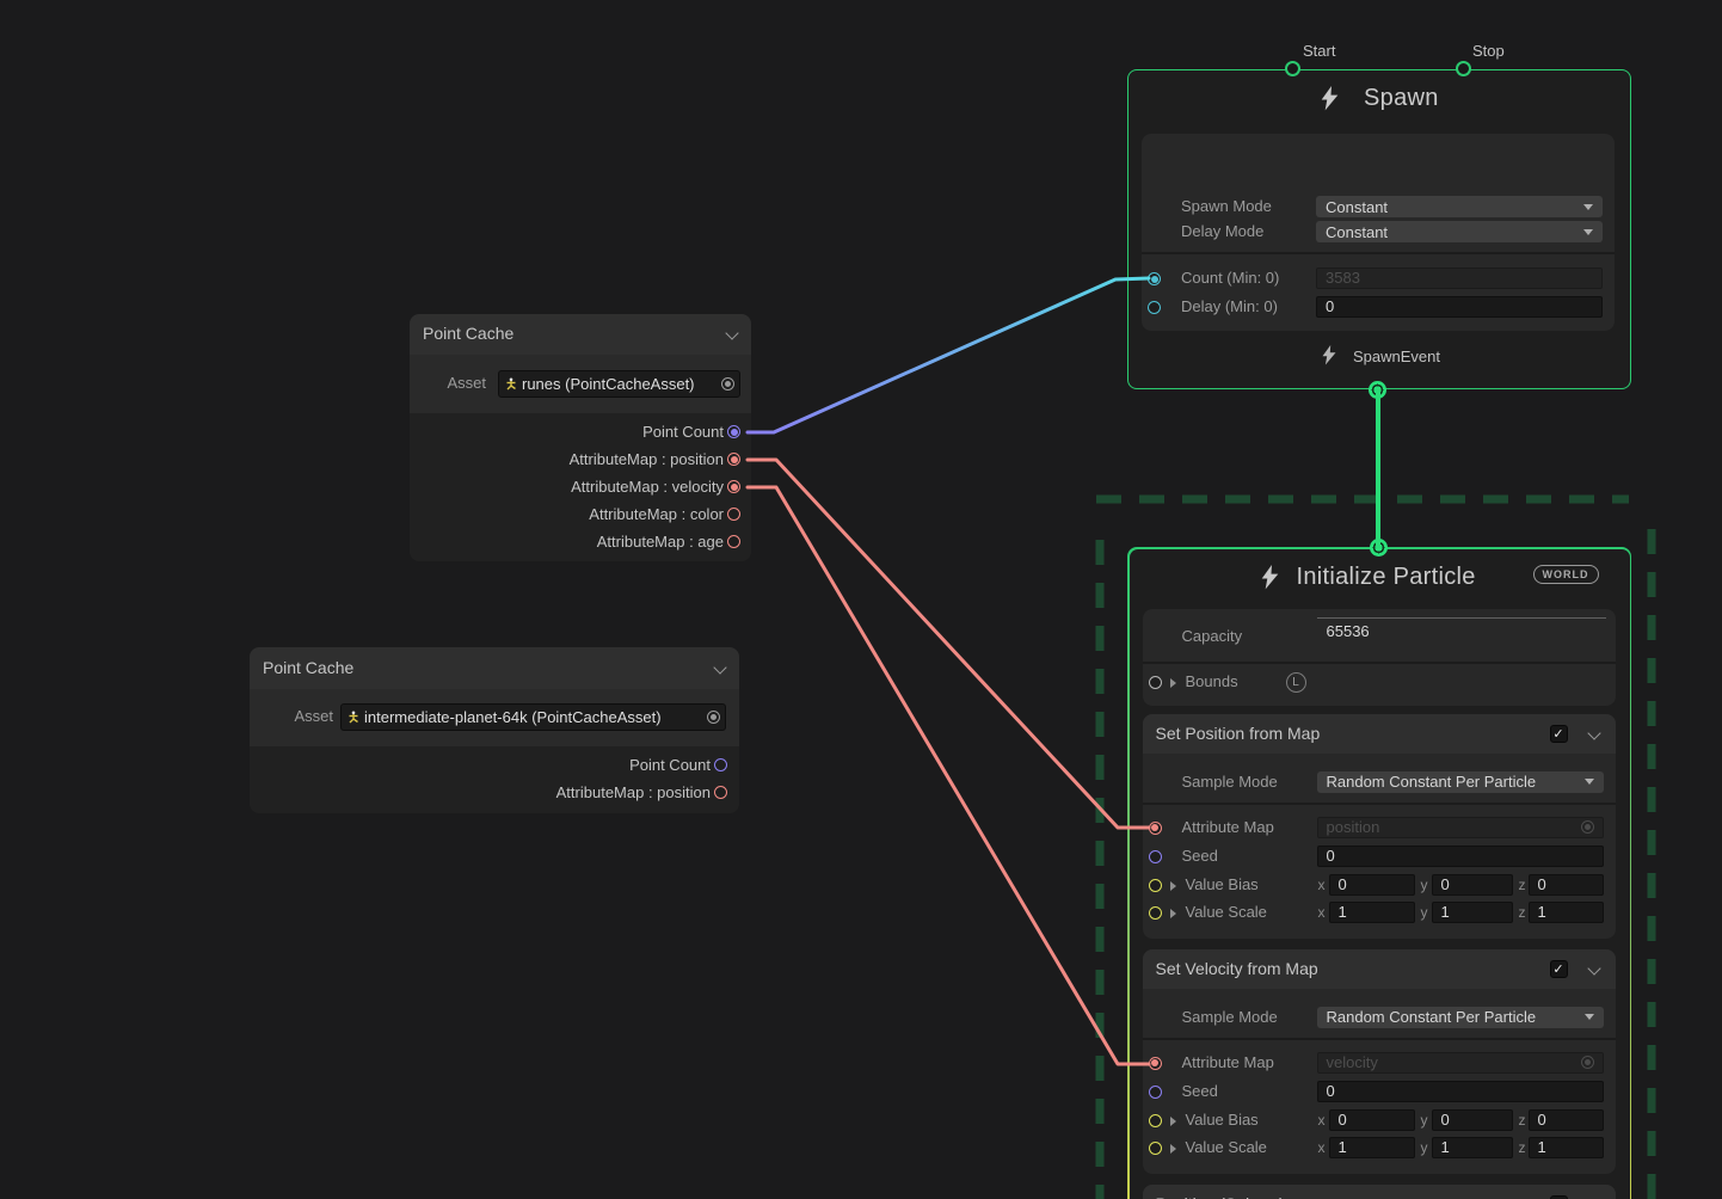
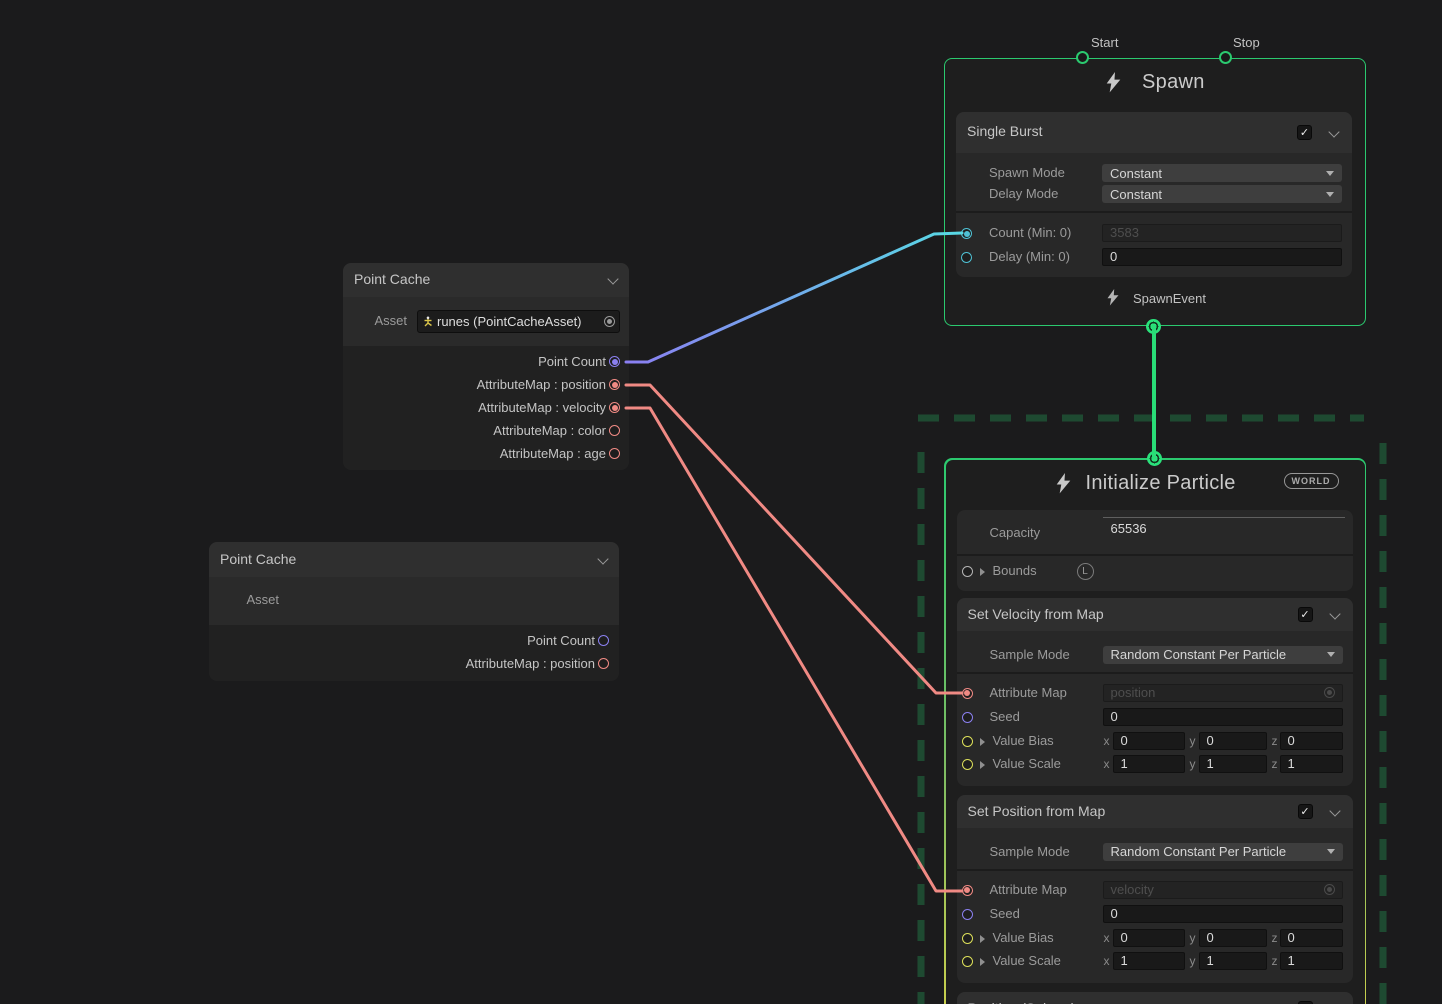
  Point Cache
  Asset
  runes (PointCacheAsset)
  Point Count
  AttributeMap : position
  AttributeMap : velocity
  AttributeMap : color
  AttributeMap : age
  Point Cache
  Asset
- intermediate-planet-64k (PointCacheAsset)
  Point Count
  AttributeMap : position
  Start
  Stop
  Spawn
+ Single Burst
  Spawn Mode
  Constant
  Delay Mode
  Constant
  Count (Min: 0)
  3583
  Delay (Min: 0)
  0
  SpawnEvent
  Initialize Particle
  WORLD
  Capacity
  65536
  Bounds
  L
- Set Position from Map
+ Set Velocity from Map
  Sample Mode
  Random Constant Per Particle
  Attribute Map
  position
  Seed
  0
  Value Bias
  x
  0
  y
  0
  z
  0
  Value Scale
  x
  1
  y
  1
  z
  1
- Set Velocity from Map
+ Set Position from Map
  Sample Mode
  Random Constant Per Particle
  Attribute Map
  velocity
  Seed
  0
  Value Bias
  x
  0
  y
  0
  z
  0
  Value Scale
  x
  1
  y
  1
  z
  1
